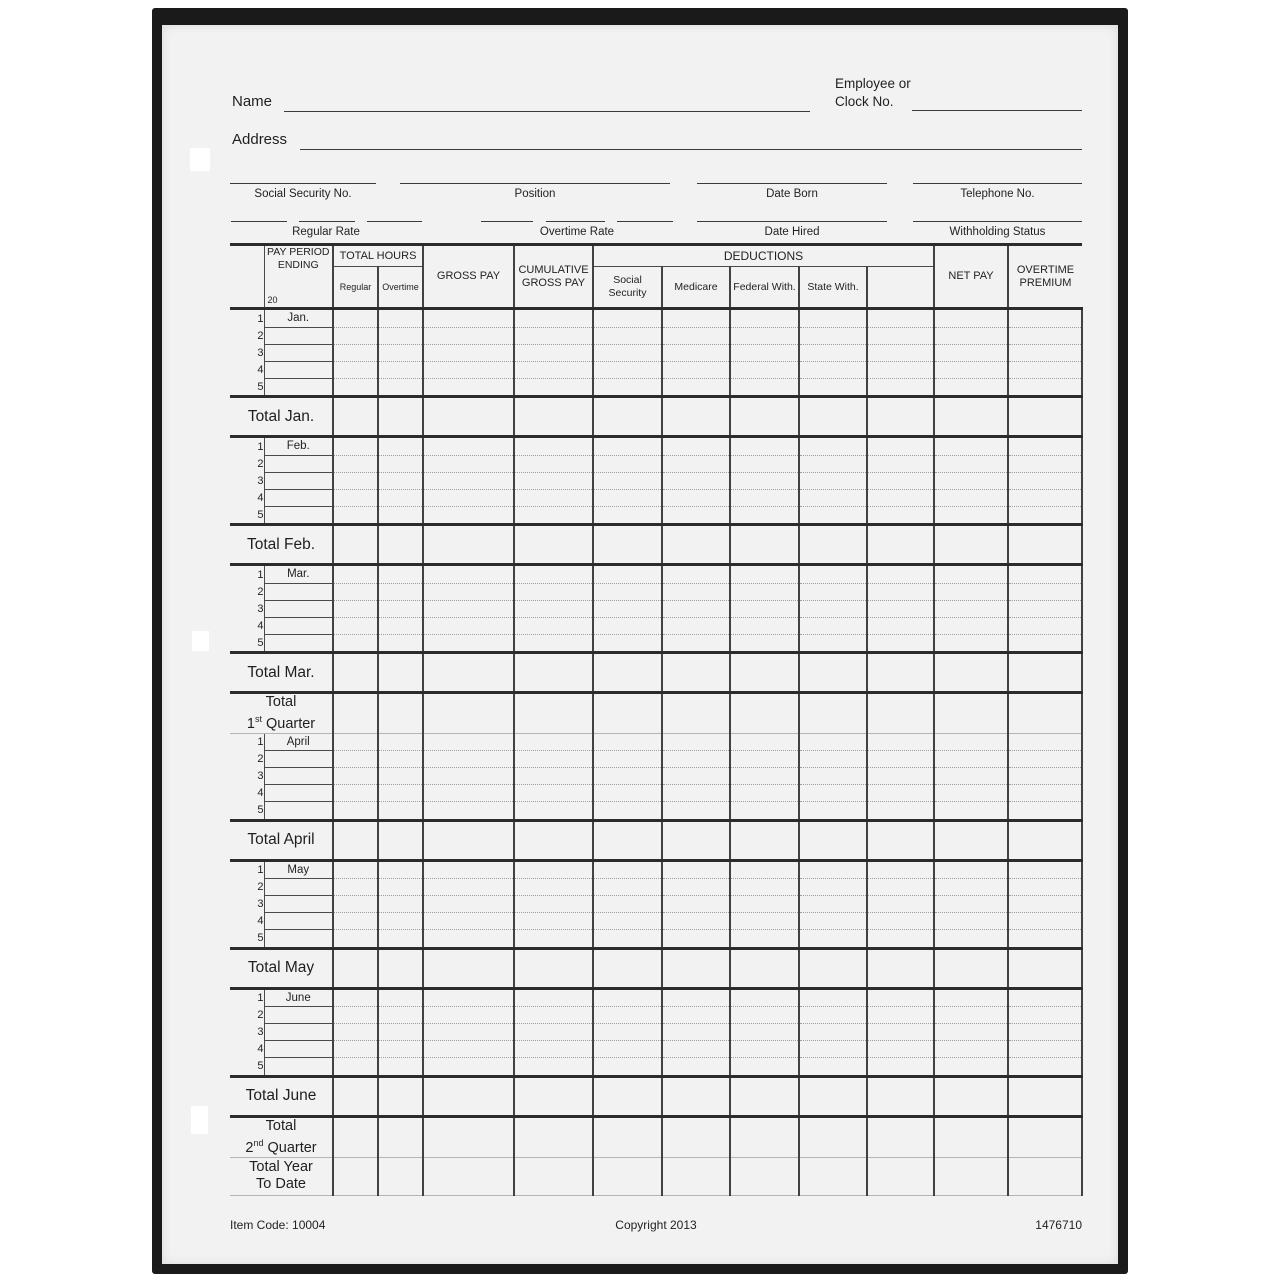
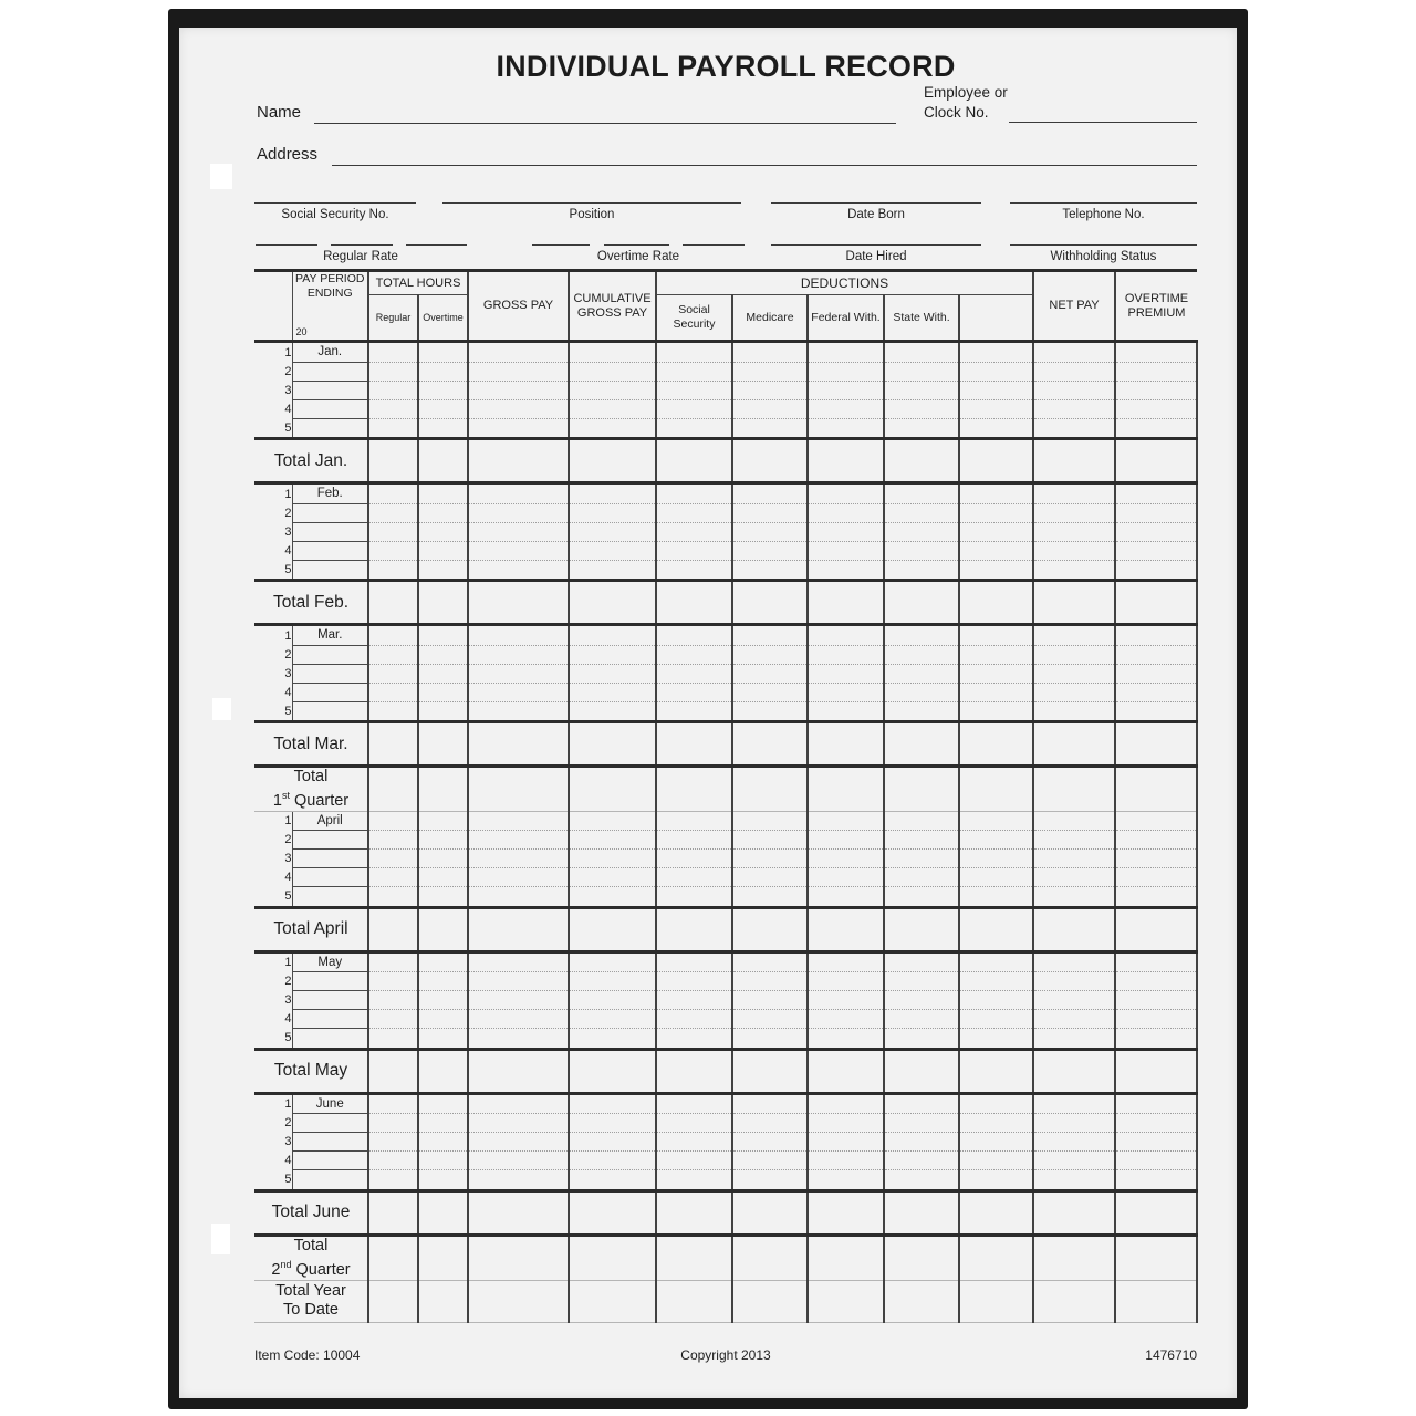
+ INDIVIDUAL PAYROLL RECORD
  Employee or
  Clock No.
  Name
  Address
  Social Security No.
  Position
  Date Born
  Telephone No.
  Regular Rate
  Overtime Rate
  Date Hired
  Withholding Status
  	PAY PERIOD ENDING 20	TOTAL HOURS	GROSS PAY	CUMULATIVE GROSS PAY	DEDUCTIONS	NET PAY	OVERTIME PREMIUM
  Regular	Overtime	Social Security	Medicare	Federal With.	State With.
  1	Jan.
  2
  3
  4
  5
  Total Jan.
  1	Feb.
  2
  3
  4
  5
  Total Feb.
  1	Mar.
  2
  3
  4
  5
  Total Mar.
  Total1st Quarter
  1	April
  2
  3
  4
  5
  Total April
  1	May
  2
  3
  4
  5
  Total May
  1	June
  2
  3
  4
  5
  Total June
  Total2nd Quarter
  Total YearTo Date
  Item Code: 10004
  Copyright 2013
  1476710
